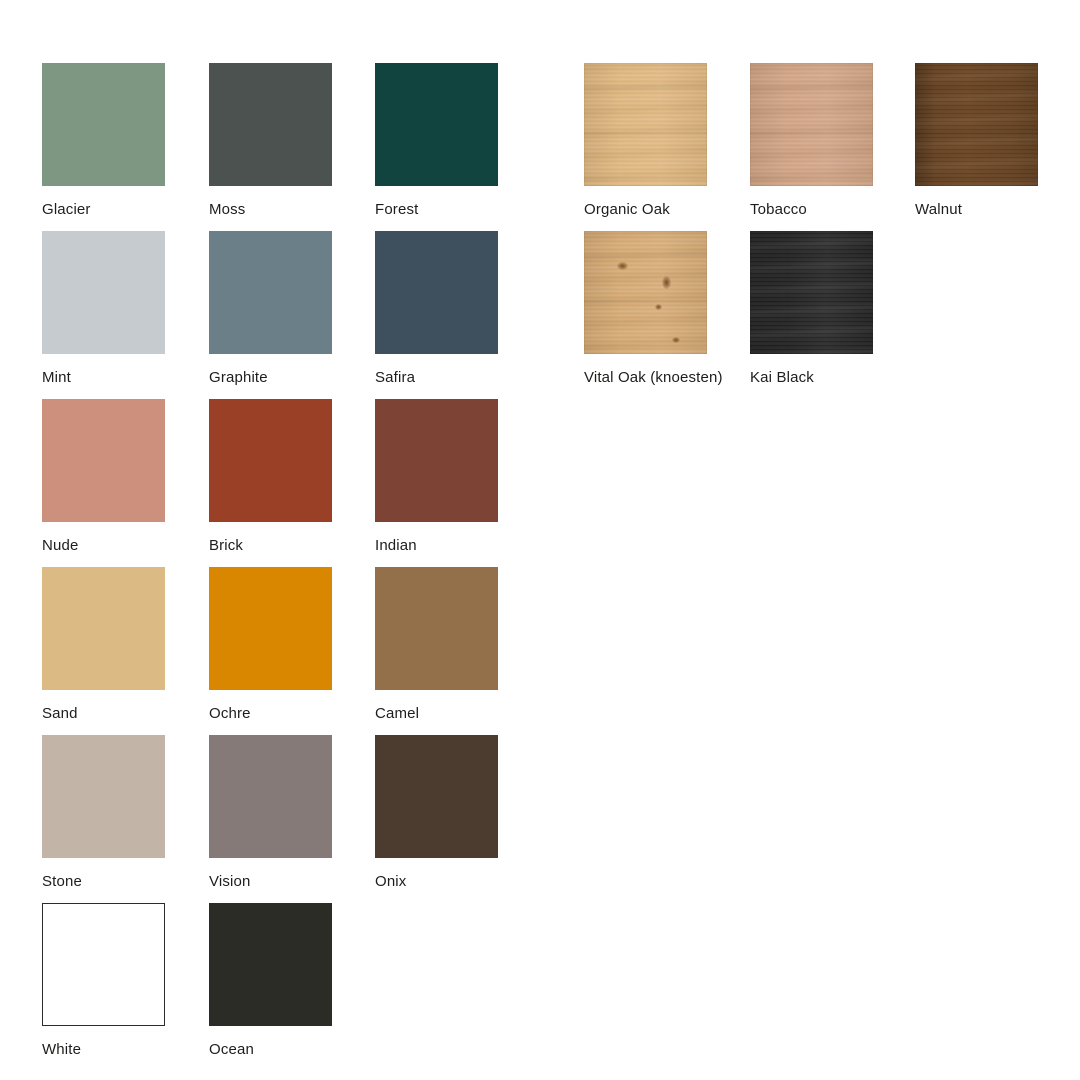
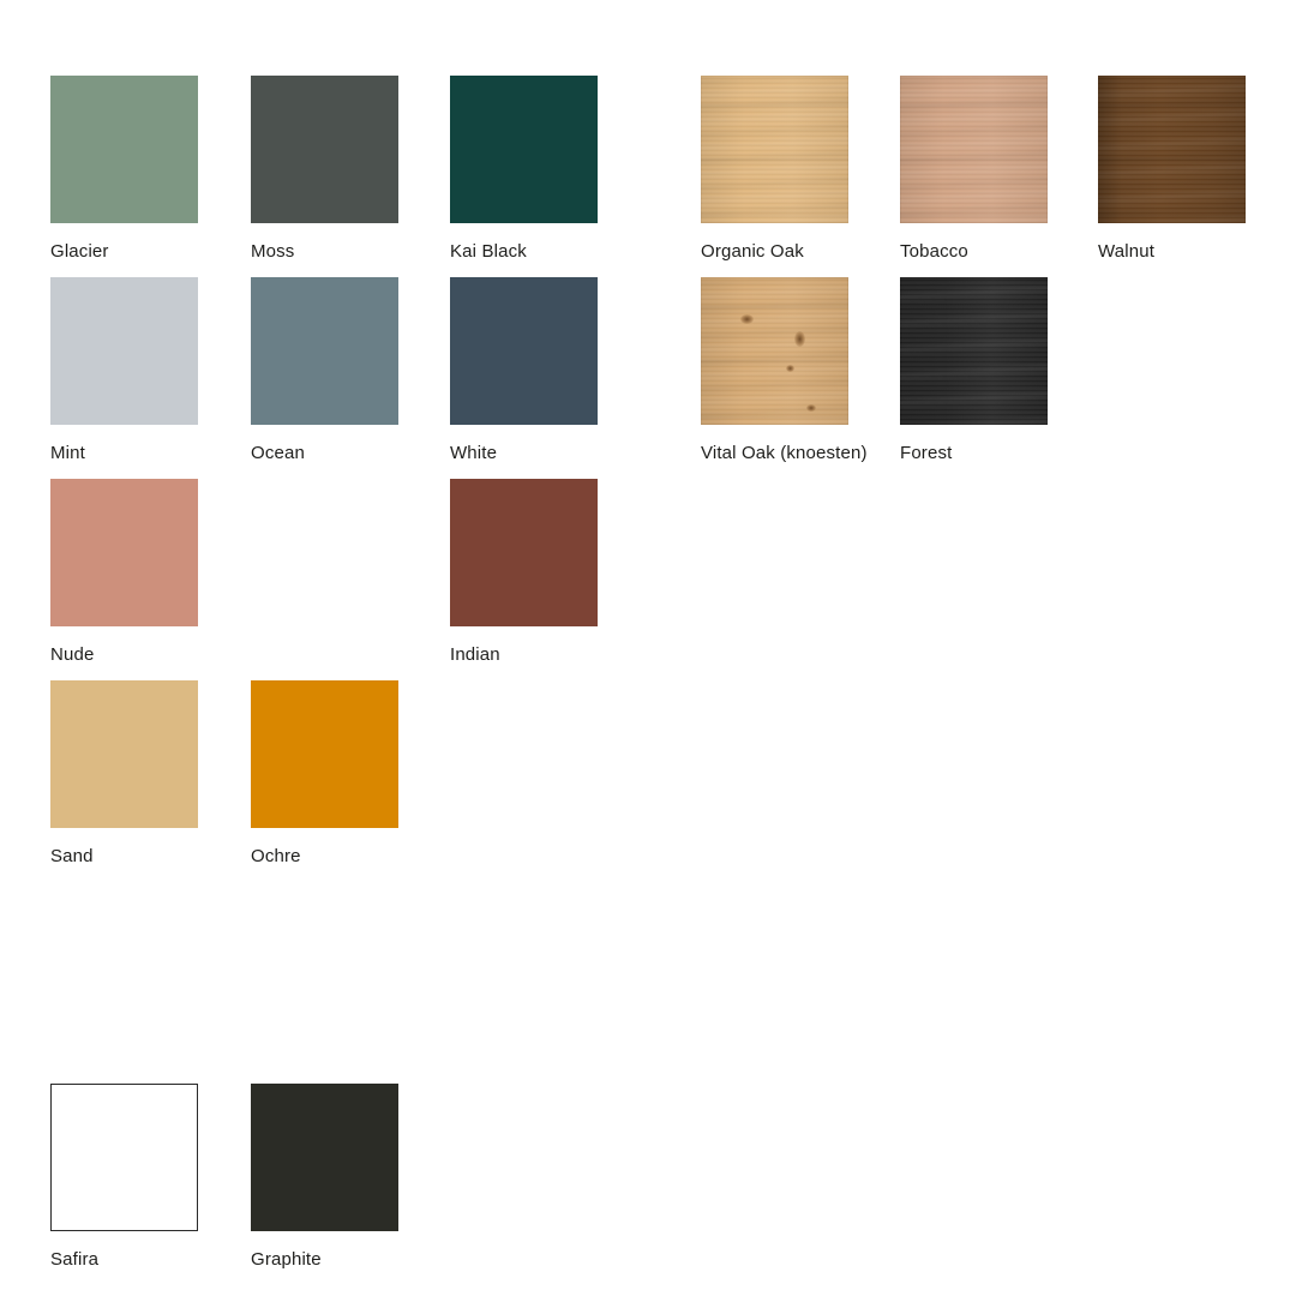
  Glacier
  Moss
- Forest
+ Kai Black
  Organic Oak
  Tobacco
  Walnut
  Mint
- Graphite
+ Ocean
- Safira
+ White
  Vital Oak (knoesten)
- Kai Black
+ Forest
  Nude
- Brick
  Indian
  Sand
  Ochre
- Camel
- Stone
- Vision
- Onix
- White
+ Safira
- Ocean
+ Graphite
